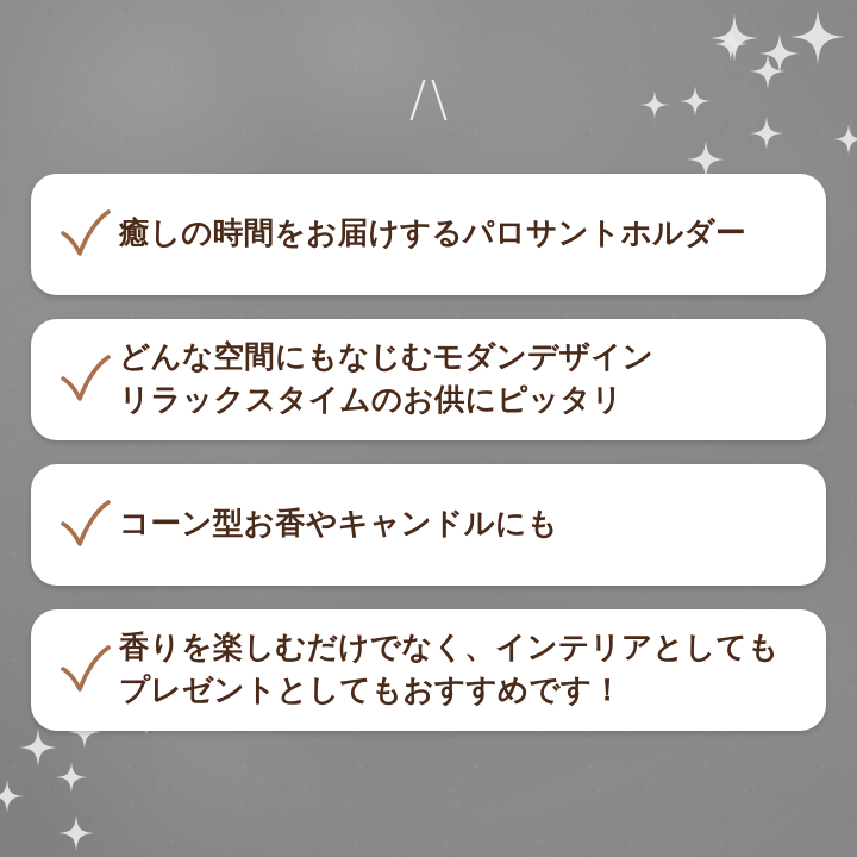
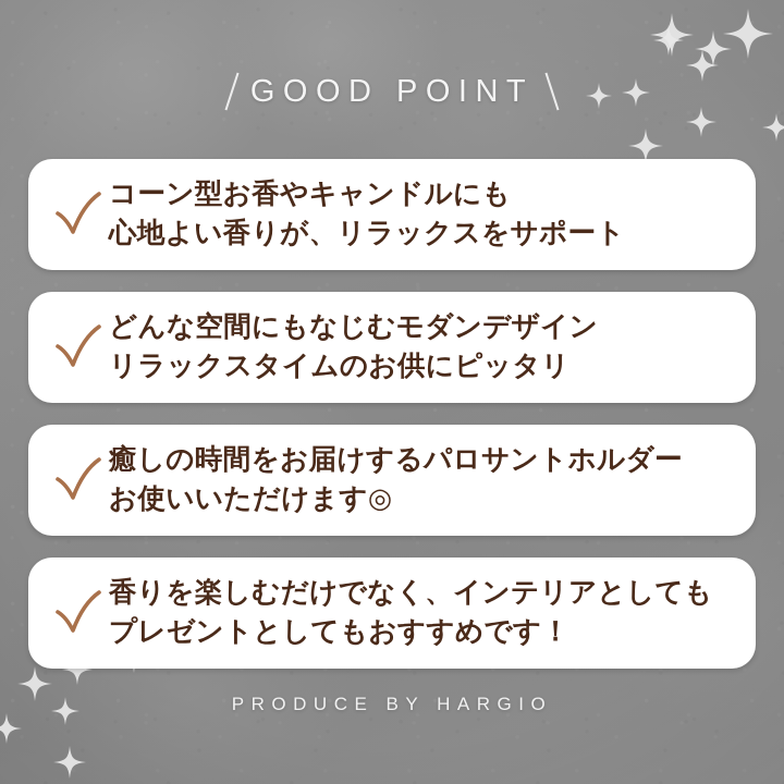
+ GOOD POINT
- 癒しの時間をお届けするパロサントホルダー
+ コーン型お香やキャンドルにも
+ 心地よい香りが、リラックスをサポート
  どんな空間にもなじむモダンデザイン
  リラックスタイムのお供にピッタリ
- コーン型お香やキャンドルにも
+ 癒しの時間をお届けするパロサントホルダー
+ お使いいただけます◎
  香りを楽しむだけでなく、インテリアとしても
  プレゼントとしてもおすすめです！
+ PRODUCE BY HARGIO
